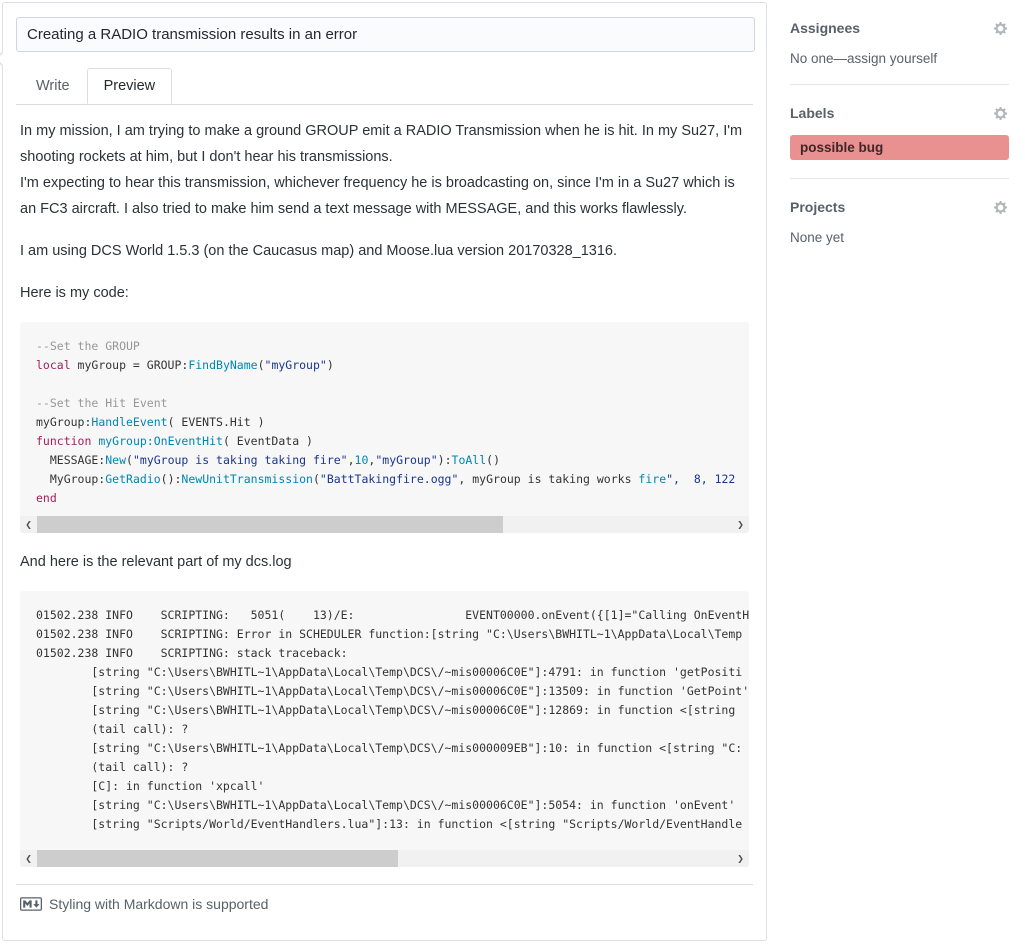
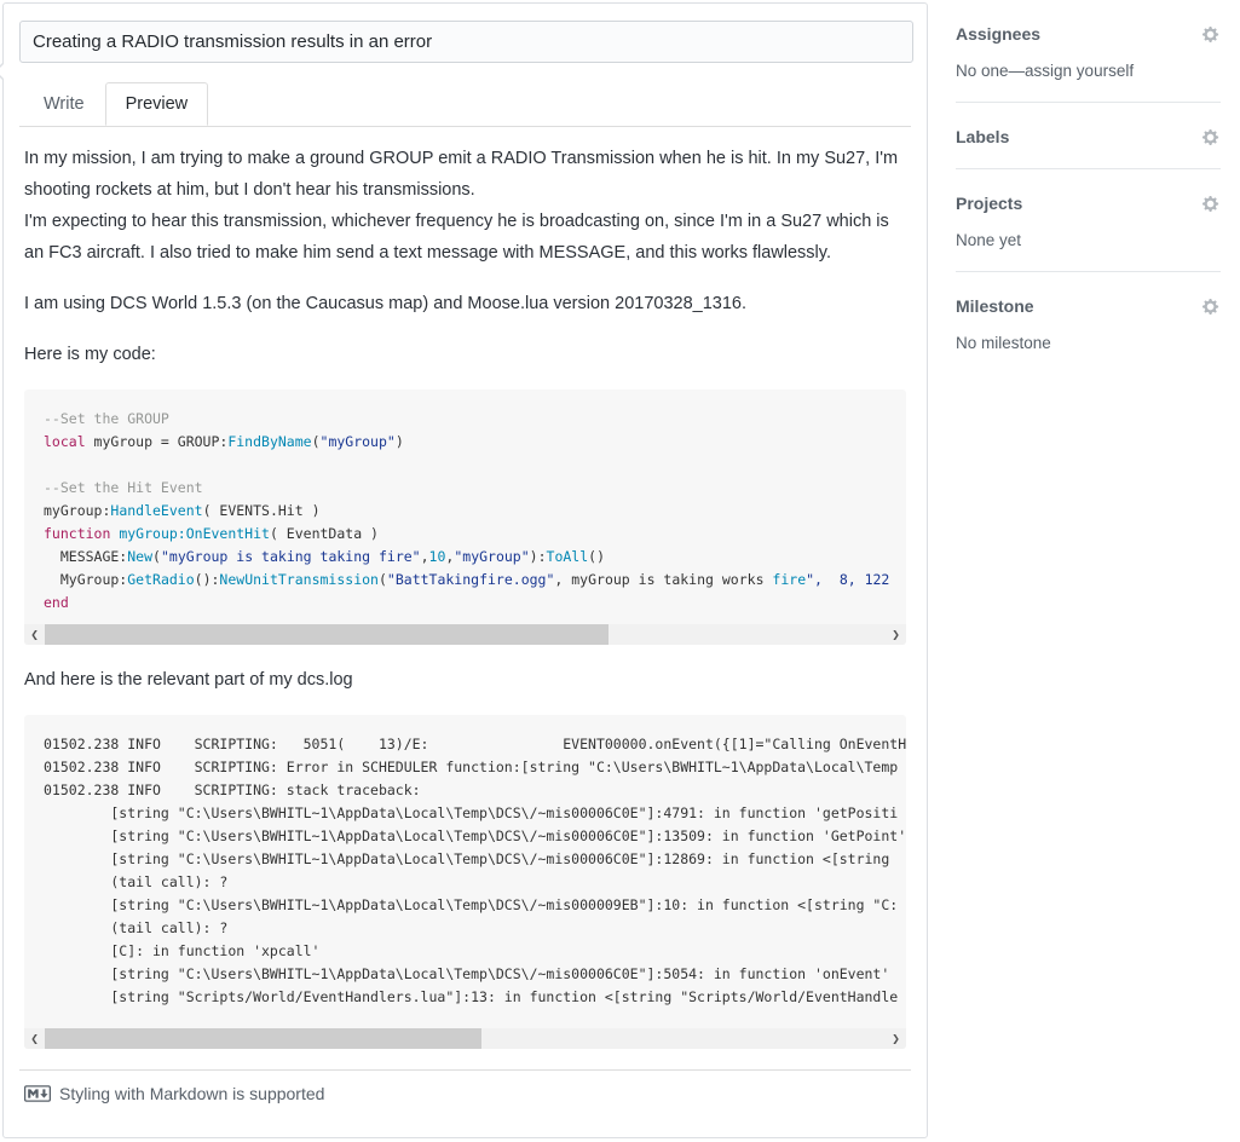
  Creating a RADIO transmission results in an error
  Write Preview
  In my mission, I am trying to make a ground GROUP emit a RADIO Transmission when he is hit. In my Su27, I'm shooting rockets at him, but I don't hear his transmissions.
  I'm expecting to hear this transmission, whichever frequency he is broadcasting on, since I'm in a Su27 which is an FC3 aircraft. I also tried to make him send a text message with MESSAGE, and this works flawlessly.
  I am using DCS World 1.5.3 (on the Caucasus map) and Moose.lua version 20170328_1316.
  Here is my code:
  --Set the GROUP local myGroup = GROUP:FindByName("myGroup") --Set the Hit Event myGroup:HandleEvent( EVENTS.Hit ) function myGroup:OnEventHit( EventData ) MESSAGE:New("myGroup is taking taking fire",10,"myGroup"):ToAll() MyGroup:GetRadio():NewUnitTransmission("BattTakingfire.ogg", myGroup is taking works fire", 8, 122 end
  ❮
  ❯
  And here is the relevant part of my dcs.log
  01502.238 INFO SCRIPTING: 5051( 13)/E: EVENT00000.onEvent({[1]="Calling OnEventH
  01502.238 INFO SCRIPTING: Error in SCHEDULER function:[string "C:\Users\BWHITL~1\AppData\Local\Temp
  01502.238 INFO SCRIPTING: stack traceback:
  [string "C:\Users\BWHITL~1\AppData\Local\Temp\DCS\/~mis00006C0E"]:4791: in function 'getPositi
  [string "C:\Users\BWHITL~1\AppData\Local\Temp\DCS\/~mis00006C0E"]:13509: in function 'GetPoint'
  [string "C:\Users\BWHITL~1\AppData\Local\Temp\DCS\/~mis00006C0E"]:12869: in function <[string
  (tail call): ?
  [string "C:\Users\BWHITL~1\AppData\Local\Temp\DCS\/~mis000009EB"]:10: in function <[string "C:
  (tail call): ?
  [C]: in function 'xpcall'
  [string "C:\Users\BWHITL~1\AppData\Local\Temp\DCS\/~mis00006C0E"]:5054: in function 'onEvent'
  [string "Scripts/World/EventHandlers.lua"]:13: in function <[string "Scripts/World/EventHandle
  ❮
  ❯
  Styling with Markdown is supported
  Assignees
  No one—assign yourself
  Labels
- possible bug
  Projects
  None yet
+ Milestone
+ No milestone
